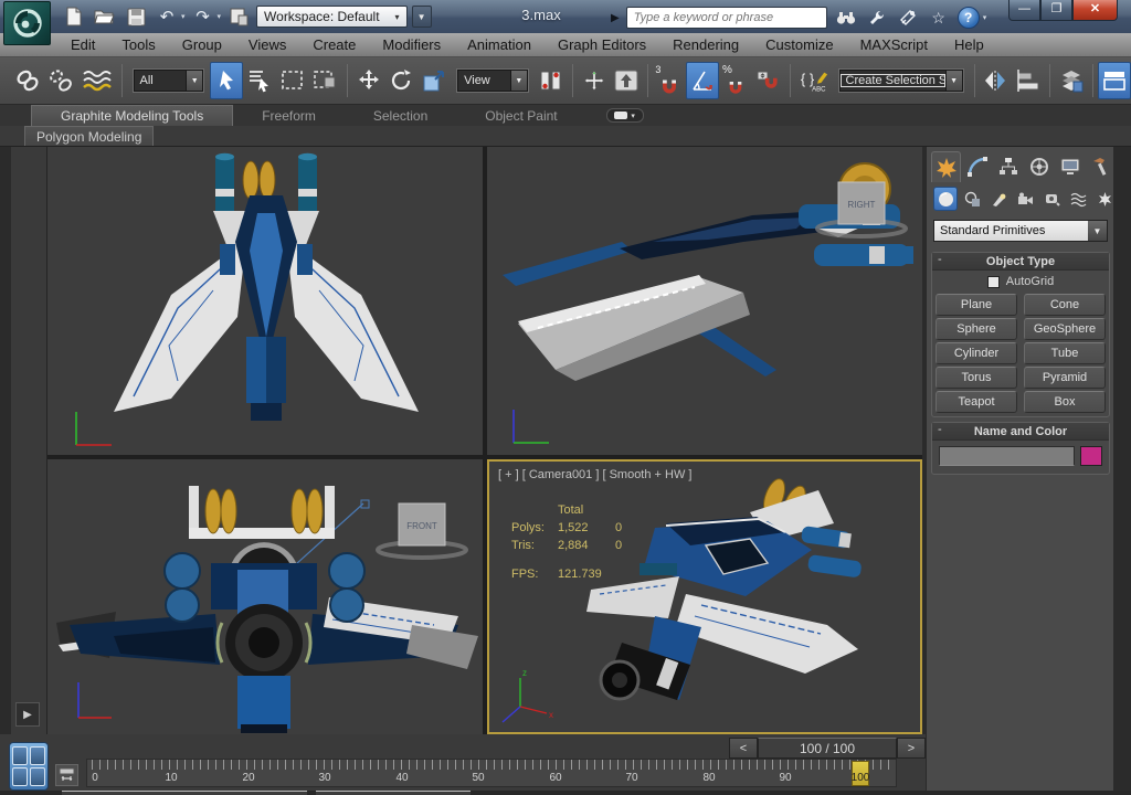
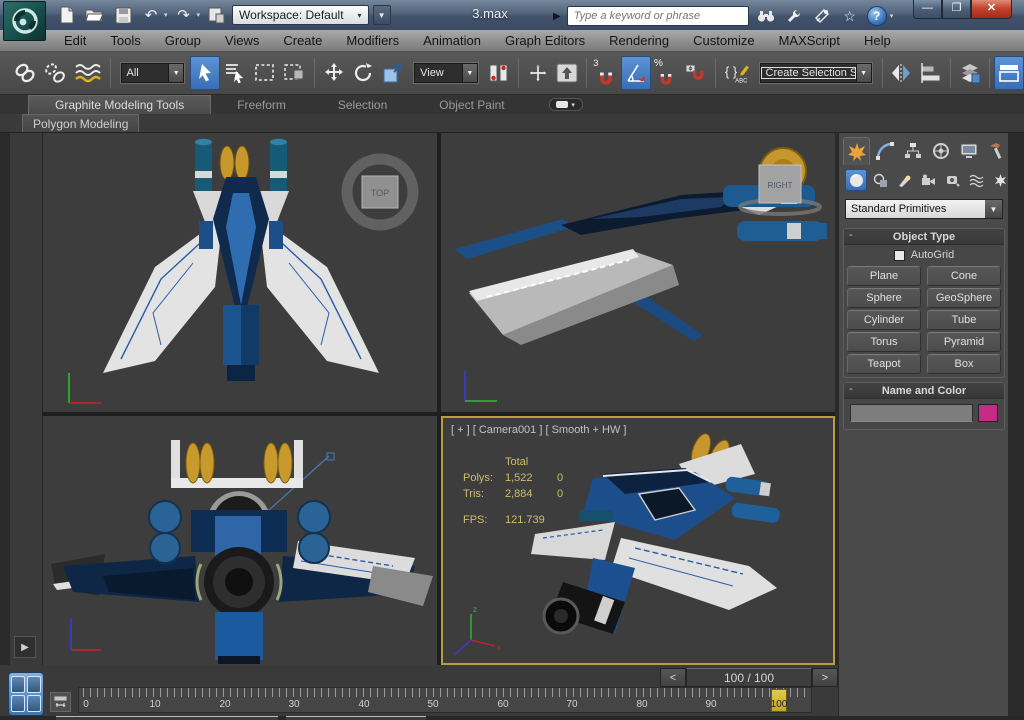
  ↶
  ↷
  Workspace: Default
  ▾
  ▼
  3.max
  ▶
  Type a keyword or phrase
  ☆
  ?
  —
  ❐
  ✕
  Edit
  Tools
  Group
  Views
  Create
  Modifiers
  Animation
  Graph Editors
  Rendering
  Customize
  MAXScript
  Help
  All
  View
  3
  %
  { }
  Create Selection S
  Graphite Modeling Tools
  Freeform
  Selection
  Object Paint
  Polygon Modeling
  ▶
+ TOP
  RIGHT
- FRONT
  z
  x
  [ + ] [ Camera001 ] [ Smooth + HW ]
  Total
  Polys:
  1,522
  0
  Tris:
  2,884
  0
  FPS:
  121.739
  <
  100 / 100
  >
  0
  10
  20
  30
  40
  50
  60
  70
  80
  90
  100
  Standard Primitives
  ▼
  -
  Object Type
  AutoGrid
  Plane
  Cone
  Sphere
  GeoSphere
  Cylinder
  Tube
  Torus
  Pyramid
  Teapot
  Box
  -
  Name and Color
